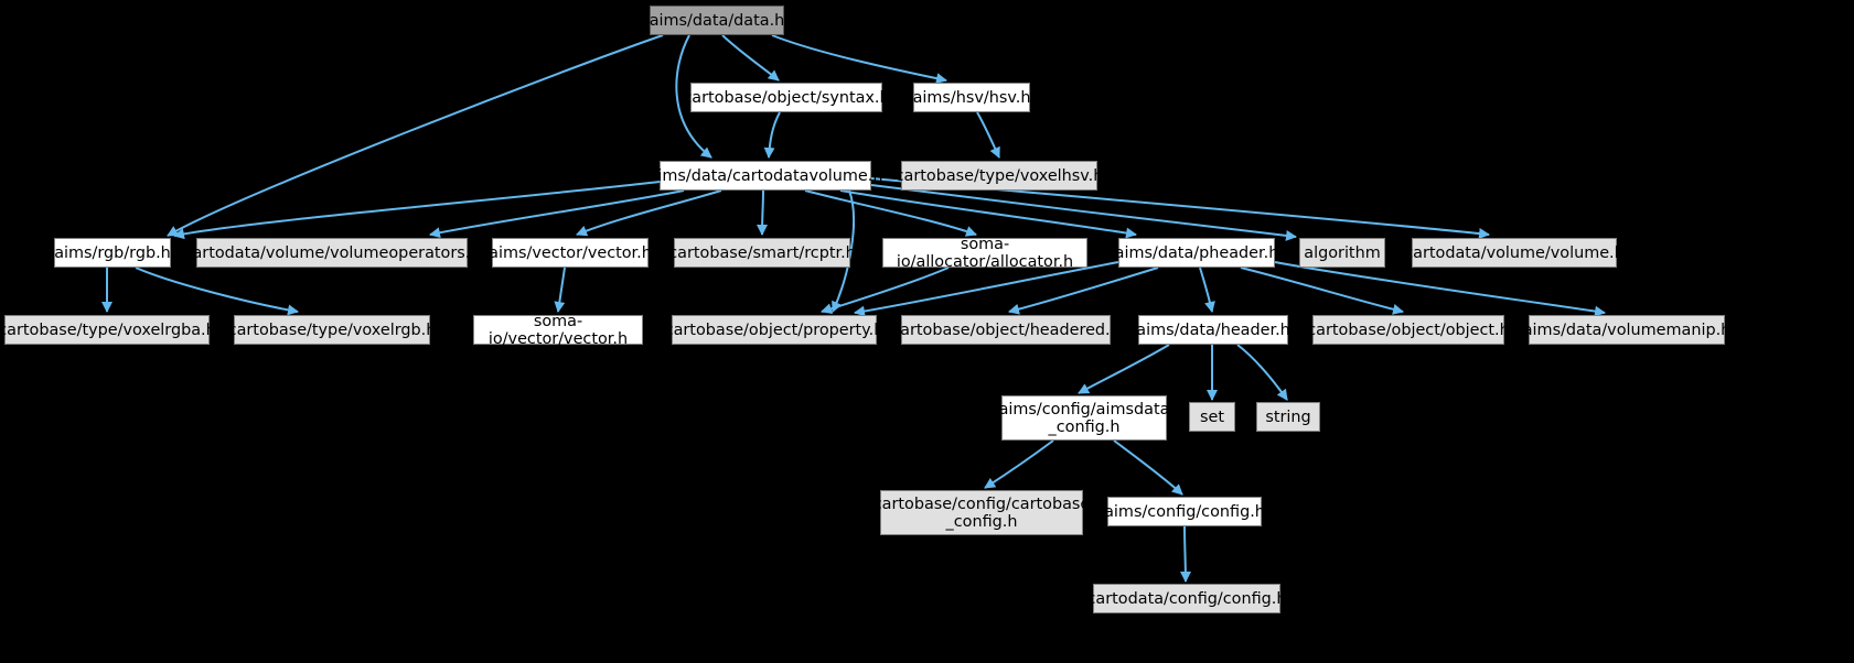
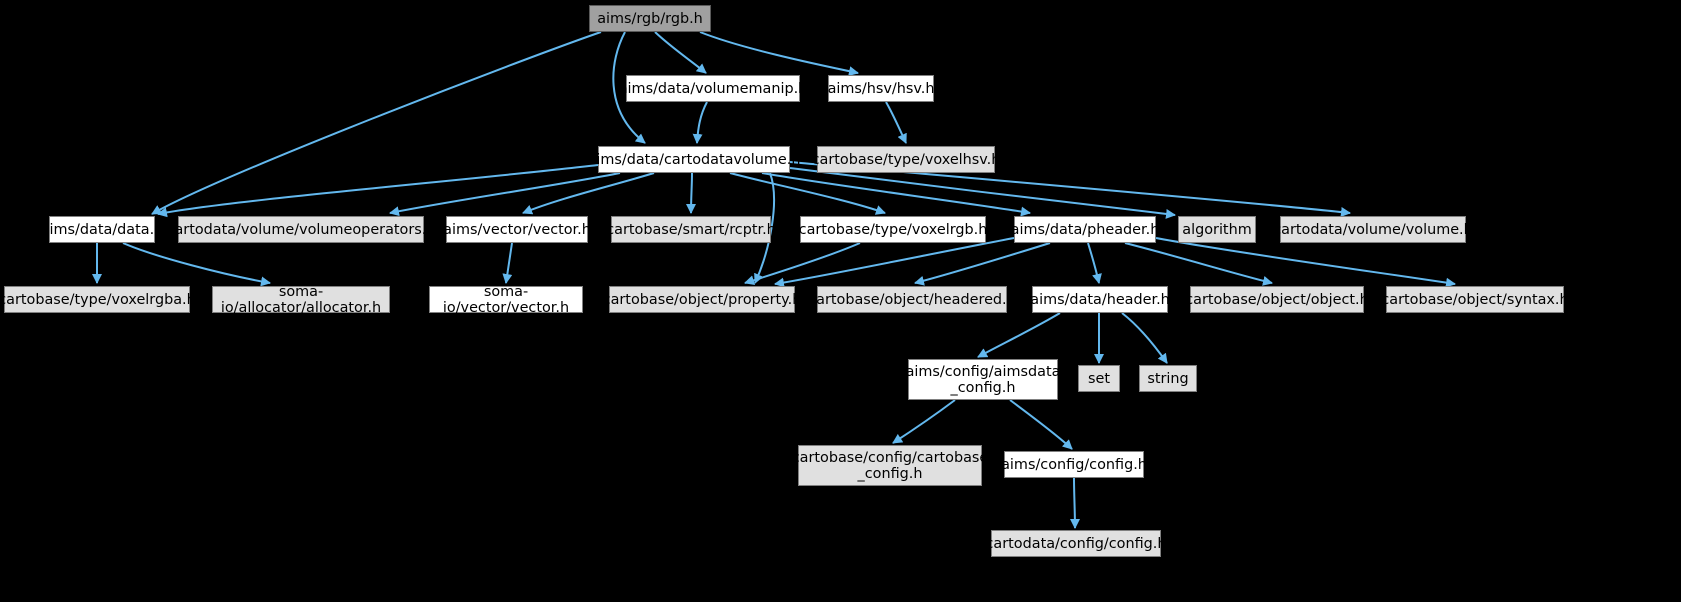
- aims/data/data.h
+ aims/rgb/rgb.h
- cartobase/object/syntax.h
+ aims/data/volumemanip.h
  aims/hsv/hsv.h
  aims/data/cartodatavolume.h
  cartobase/type/voxelhsv.h
- aims/rgb/rgb.h
+ aims/data/data.h
  cartodata/volume/volumeoperators.h
  aims/vector/vector.h
  cartobase/smart/rcptr.h
- soma-io/allocator/allocator.h
+ cartobase/type/voxelrgb.h
  aims/data/pheader.h
  algorithm
  cartodata/volume/volume.h
  cartobase/type/voxelrgba.h
- cartobase/type/voxelrgb.h
+ soma-io/allocator/allocator.h
  soma-io/vector/vector.h
  cartobase/object/property.h
  cartobase/object/headered.h
  aims/data/header.h
  cartobase/object/object.h
- aims/data/volumemanip.h
+ cartobase/object/syntax.h
  aims/config/aimsdata
  _config.h
  set
  string
  cartobase/config/cartobase
  _config.h
  aims/config/config.h
  cartodata/config/config.h
